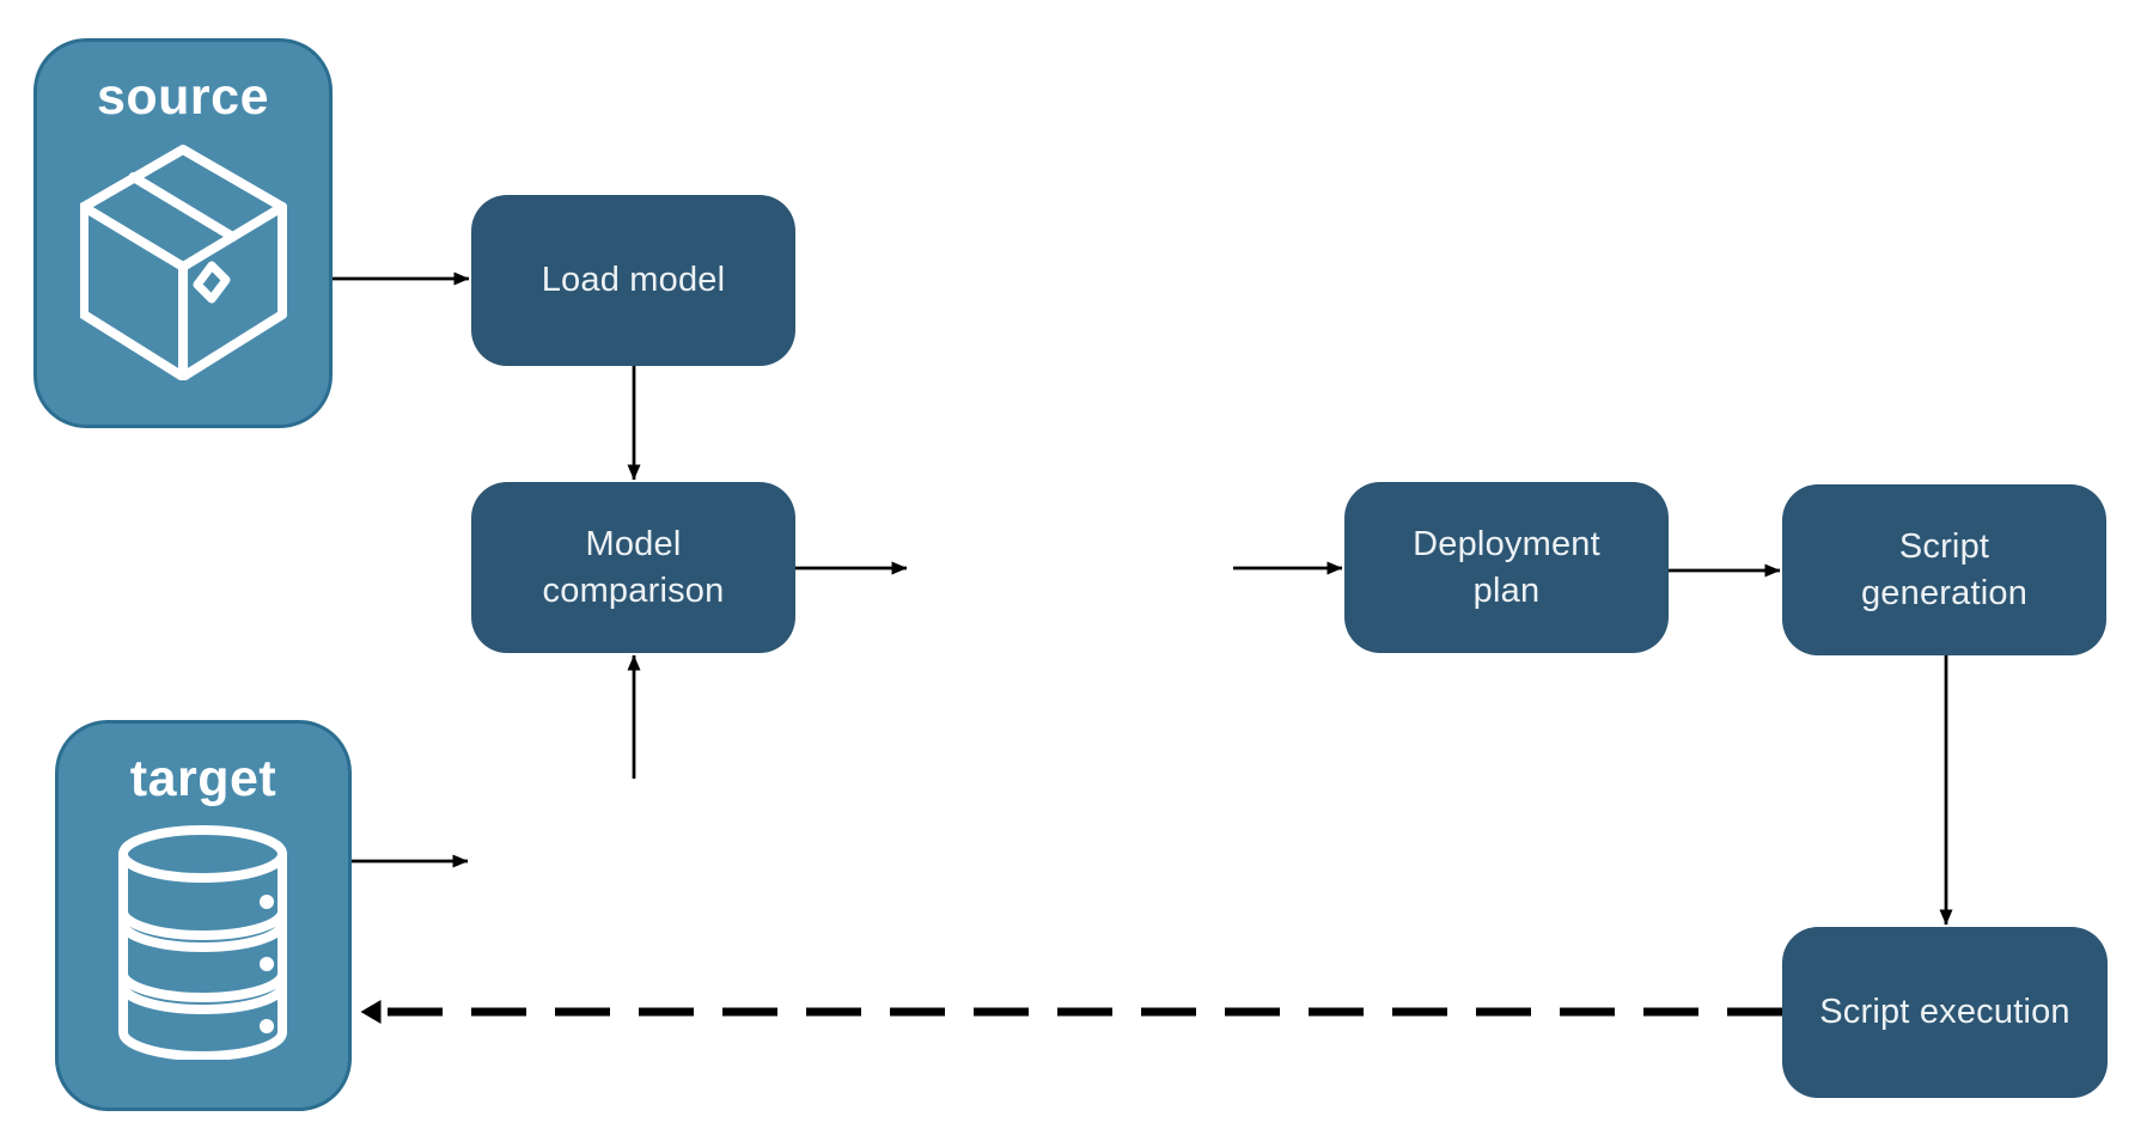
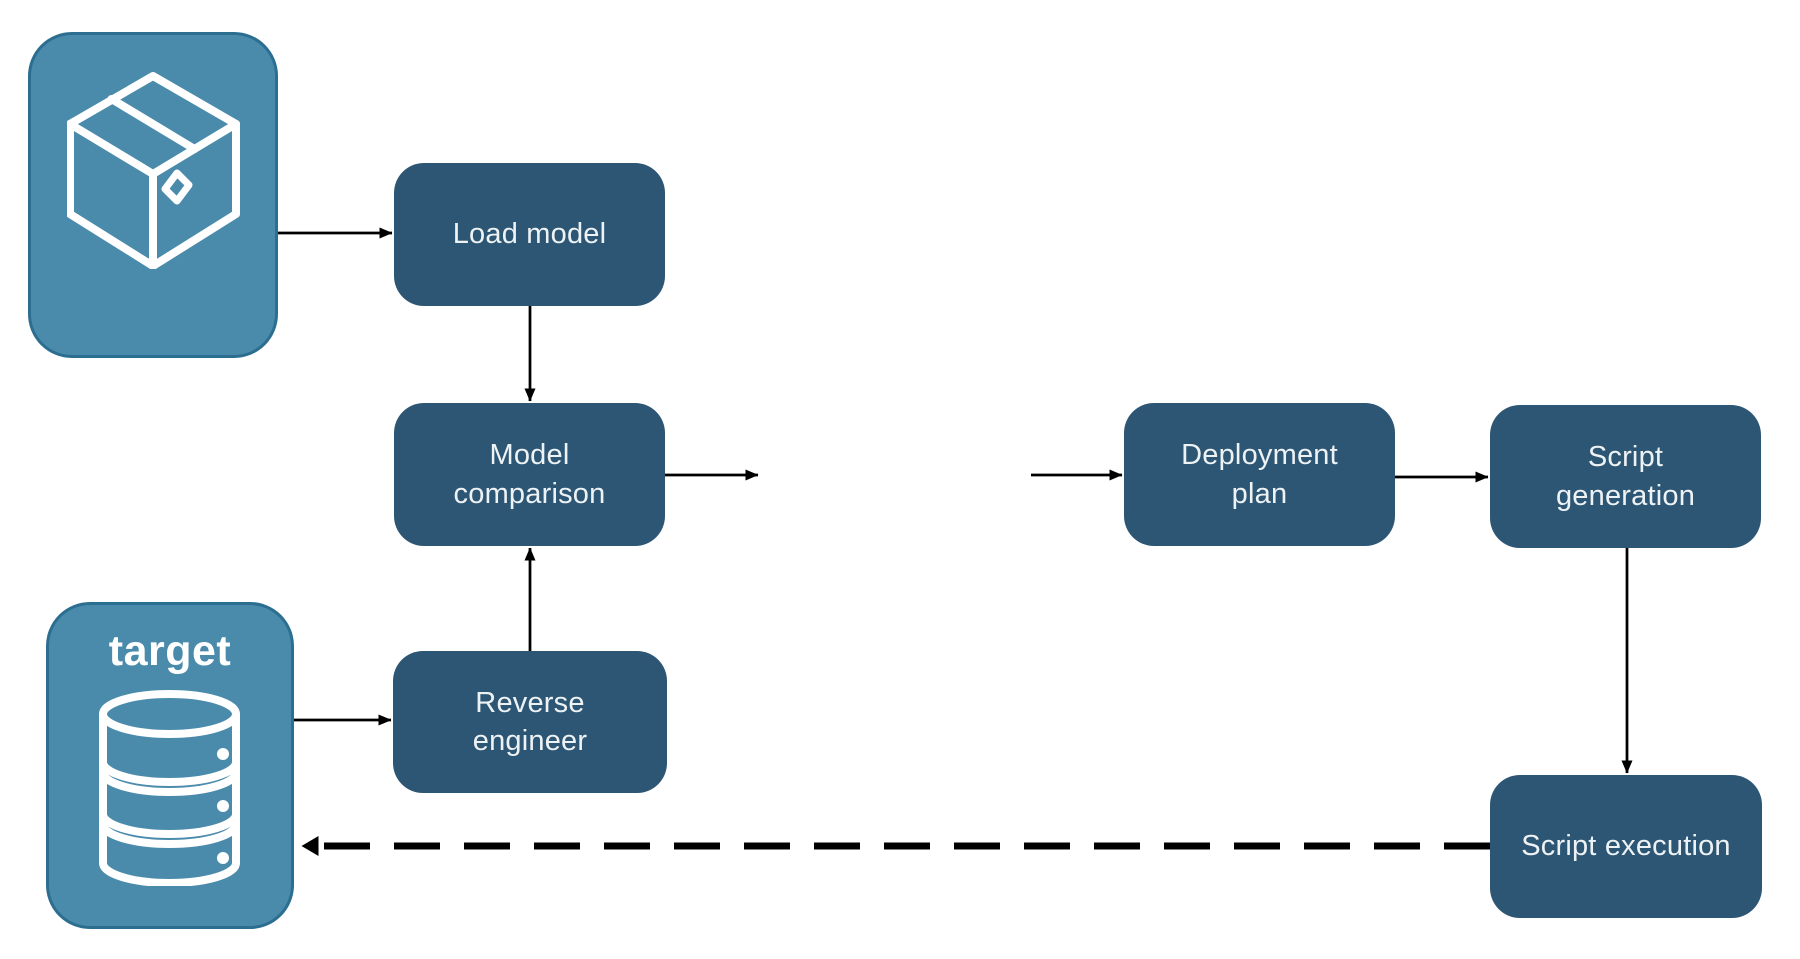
- source
  target
  Load model
  Model comparison
  Deployment plan
  Script generation
+ Reverse engineer
  Script execution
